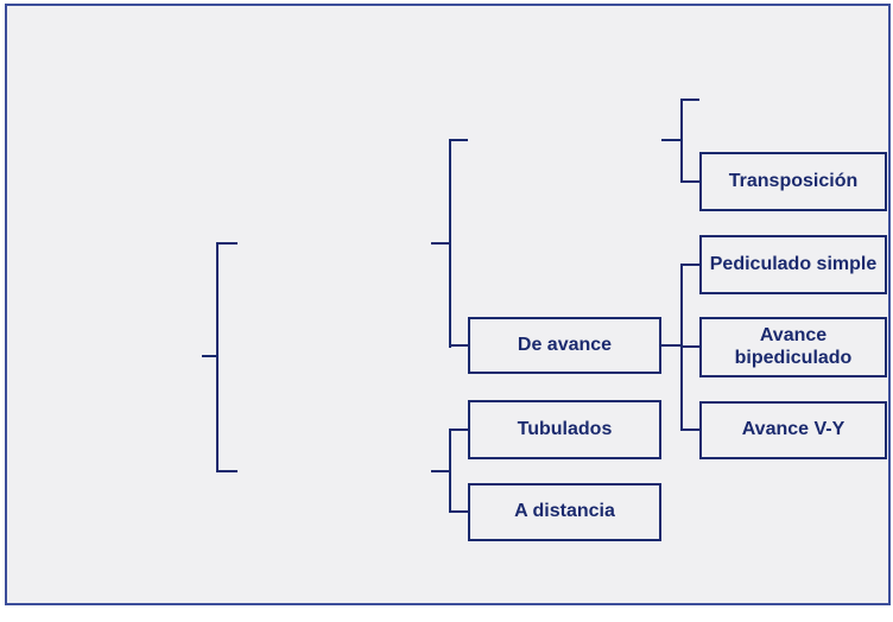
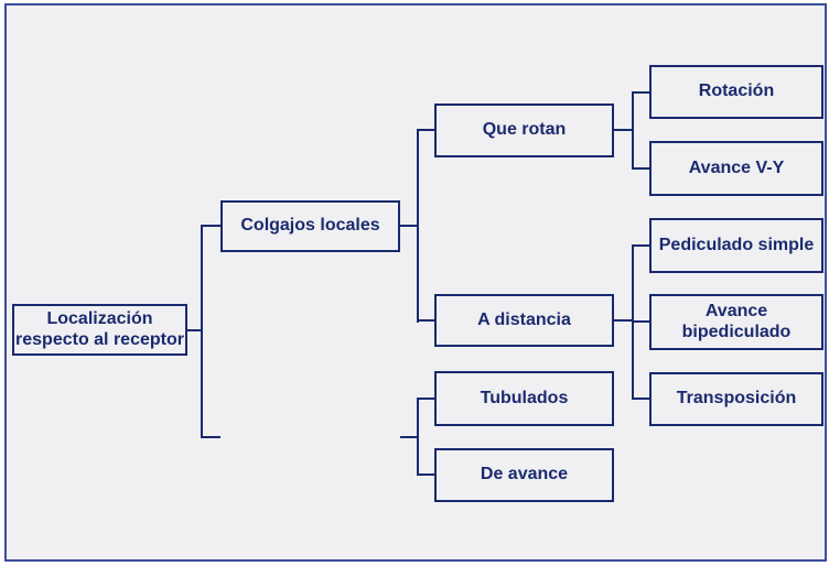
+ Localización respecto al receptor
+ Colgajos locales
+ Que rotan
- De avance
+ A distancia
  Tubulados
- A distancia
+ De avance
+ Rotación
- Transposición
+ Avance V-Y
  Pediculado simple
  Avance bipediculado
- Avance V-Y
+ Transposición
